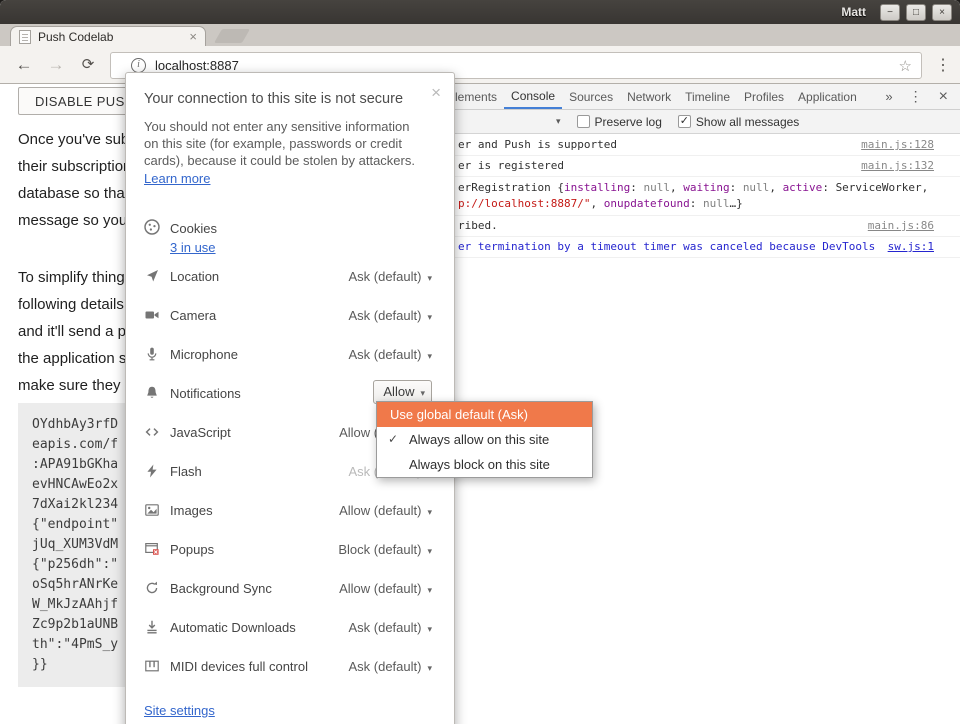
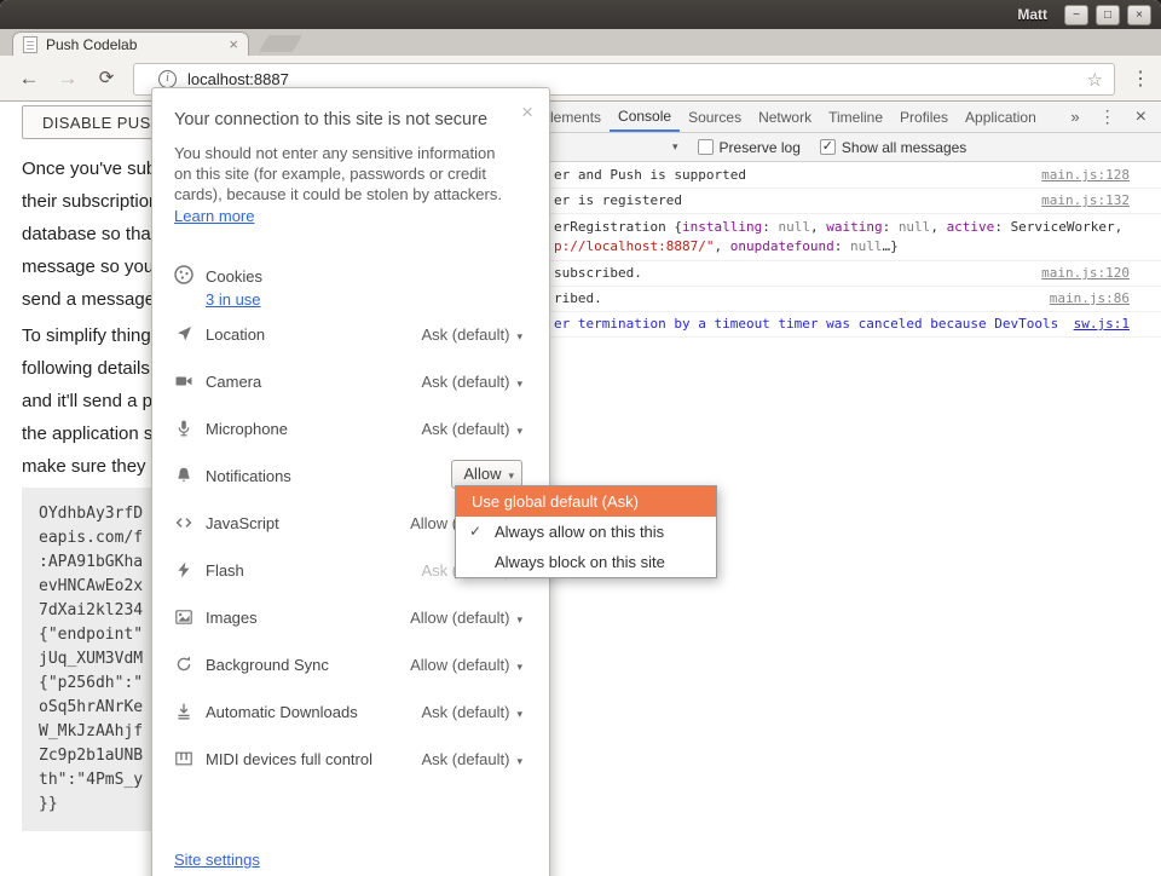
  Matt
  −
  □
  ×
  Push Codelab
  ×
  ←
  →
  ⟳
  i
  localhost:8887
  ☆
  ⋮
  DISABLE PUS
  Once you've su
  their subscriptio
  database so tha
  message so you
+ send a message
  To simplify thing
  following details
  and it'll send a p
  the application s
  make sure they
  OYdhbAy3rfD
  eapis.com/f
  :APA91bGKha
  evHNCAwEo2x
  7dXai2kl234
  {"endpoint"
  jUq_XUM3VdM
  {"p256dh":"
  oSq5hrANrKe
  W_MkJzAAhjf
  Zc9p2b1aUNB
  th":"4PmS_y
  }}
  lements
  Console
  Sources
  Network
  Timeline
  Profiles
  Application
  »
  ⋮
  ×
  ▾
  Preserve log
  ✓
  Show all messages
  er and Push is supported
  main.js:128
  er is registered
  main.js:132
  erRegistration {installing: null, waiting: null, active: ServiceWorker,
  p://localhost:8887/", onupdatefound: null…}
+ subscribed.
+ main.js:120
  ribed.
  main.js:86
  er termination by a timeout timer was canceled because DevTools
  sw.js:1
  ×
  Your connection to this site is not secure
  You should not enter any sensitive information
  on this site (for example, passwords or credit
  cards), because it could be stolen by attackers.
  Learn more
  Cookies
  3 in use
  Location
  Ask (default) ▾
  Camera
  Ask (default) ▾
  Microphone
  Ask (default) ▾
  Notifications
  Allow ▾
  JavaScript
  Flash
  Images
  Allow (default) ▾
- Popups
- Block (default) ▾
  Background Sync
  Allow (default) ▾
  Automatic Downloads
  Ask (default) ▾
  MIDI devices full control
  Ask (default) ▾
  Site settings
  Use global default (Ask)
  ✓
- Always allow on this site
+ Always allow on this this
  Always block on this site
